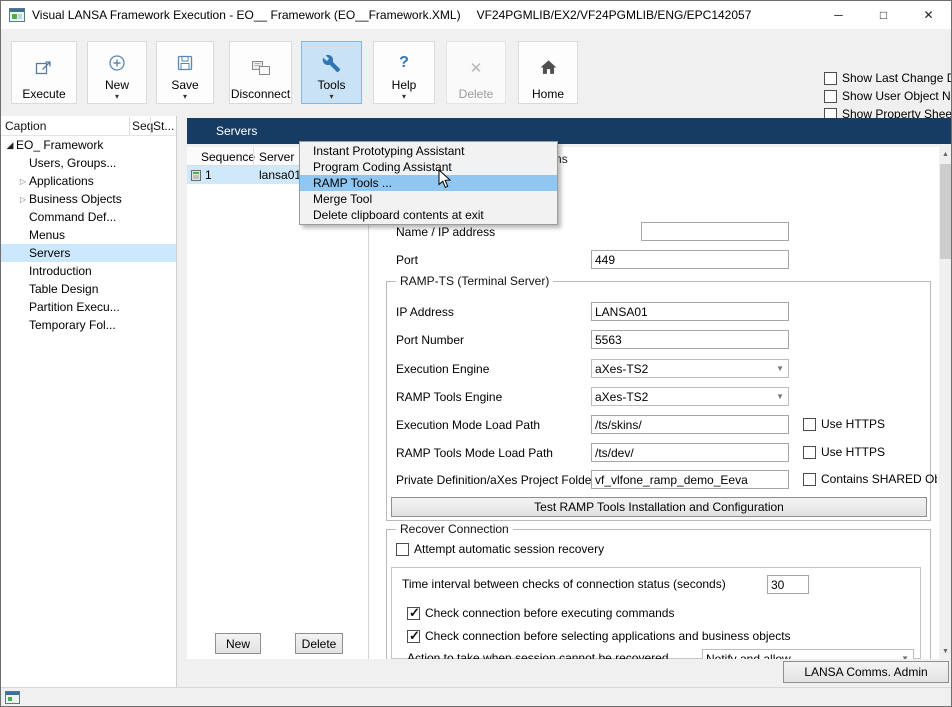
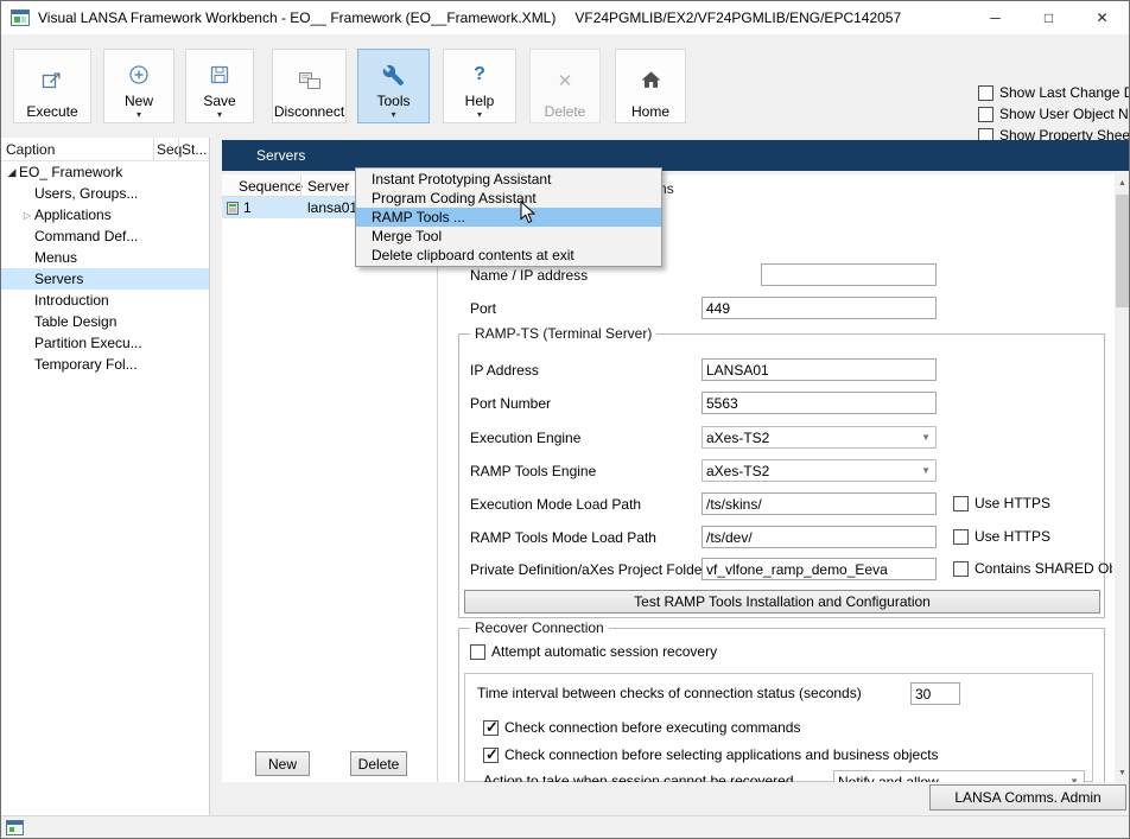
- Visual LANSA Framework Execution - EO__ Framework (EO__Framework.XML)
+ Visual LANSA Framework Workbench - EO__ Framework (EO__Framework.XML)
  VF24PGMLIB/EX2/VF24PGMLIB/ENG/EPC142057
  ─
  □
  ✕
  Execute
  New
  ▾
  Save
  ▾
  Disconnect
  Tools
  ▾
  ?
  Help
  ▾
  ✕
  Delete
  Home
  Show Last Change
  Show User Object N
  Show Property Shee
  Caption
  St...
  EO_ Framework
  Users, Groups...
  Applications
- Business Objects
  Command Def...
  Menus
  Servers
  Introduction
  Table Design
  Partition Execu...
  Temporary Fol...
  Servers
  Sequence
  Server
  1
  lansa01
  New
  Delete
  Name / IP address
  Port
  449
  RAMP-TS (Terminal Server)
  IP Address
  LANSA01
  Port Number
  5563
  Execution Engine
  aXes-TS2
  ▼
  RAMP Tools Engine
  aXes-TS2
  ▼
  Execution Mode Load Path
  /ts/skins/
  Use HTTPS
  RAMP Tools Mode Load Path
  /ts/dev/
  Use HTTPS
  Private Definition/aXes Project Folde
  vf_vlfone_ramp_demo_Eeva
  Contains SHARED O
  Test RAMP Tools Installation and Configuration
  Recover Connection
  Attempt automatic session recovery
  Time interval between checks of connection status (seconds)
  30
  Check connection before executing commands
  Check connection before selecting applications and business objects
  Action to take when session cannot be recovered
  LANSA Comms. Admin
  Instant Prototyping Assistant
  Program Coding Assistant
  RAMP Tools ...
  Merge Tool
  Delete clipboard contents at exit
